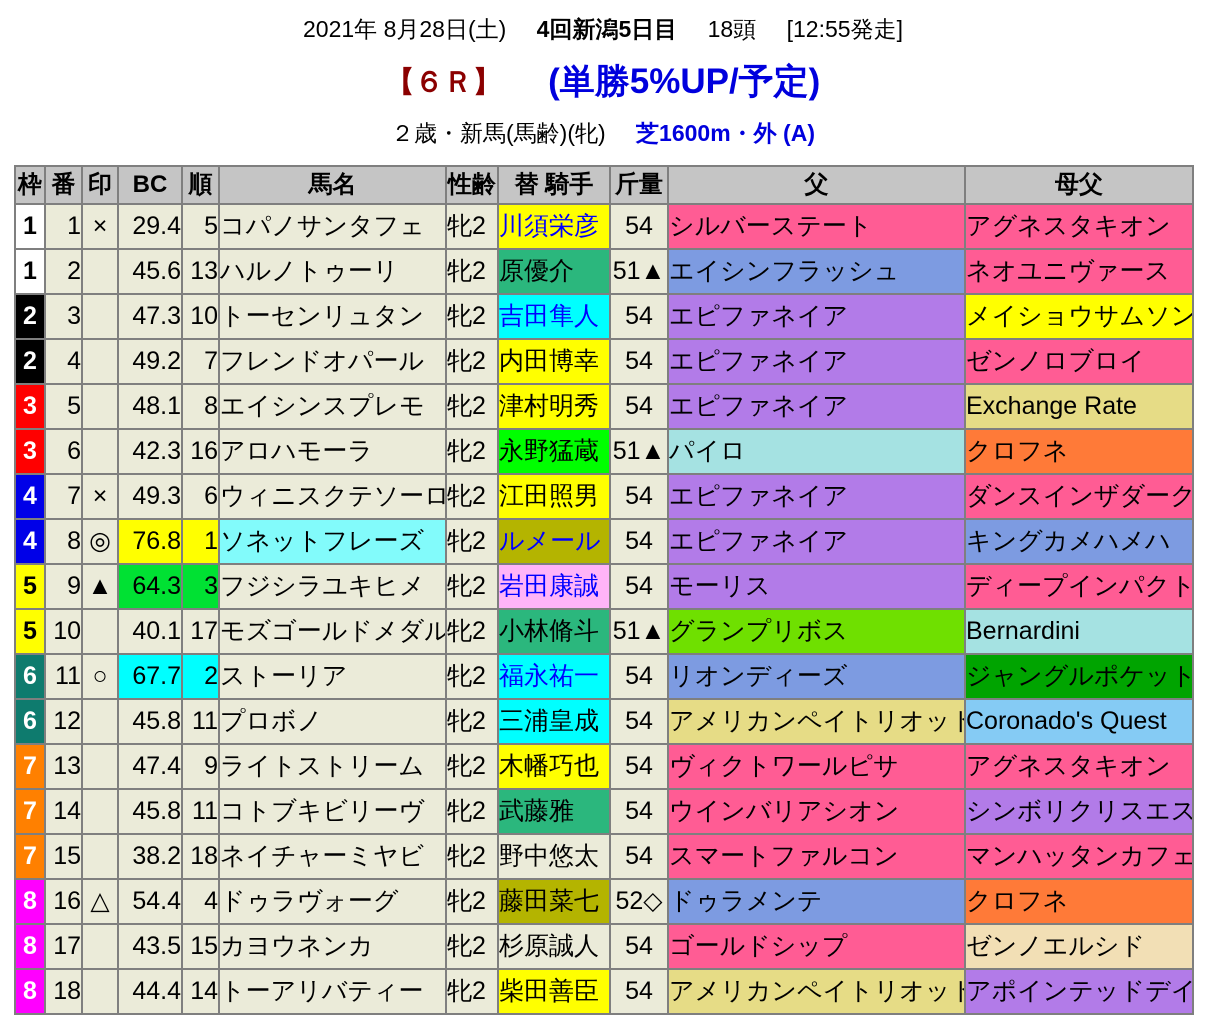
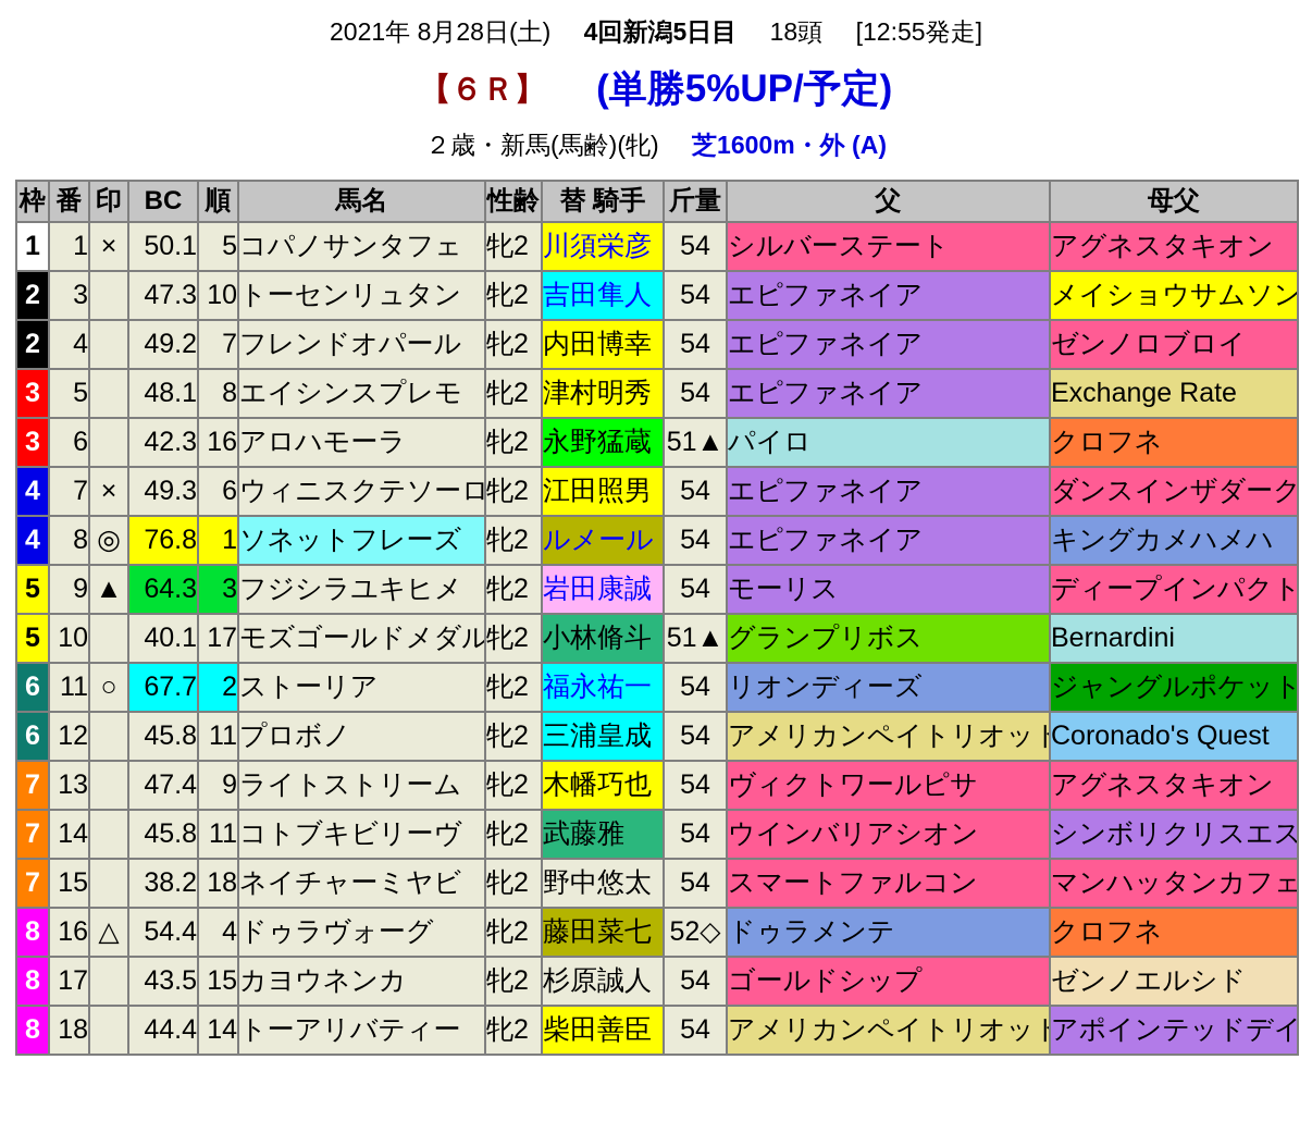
  2021年 8月28日(土) 4回新潟5日目 18頭 [12:55発走]
  【６Ｒ】 (単勝5%UP/予定)
  ２歳・新馬(馬齢)(牝) 芝1600m・外 (A)
  枠	番	印	BC	順	馬名	性齢	替 騎手	斤量	父	母父
- 1	1	×	29.4	5	コパノサンタフェ	牝2	川須栄彦	54	シルバーステート	アグネスタキオン
+ 1	1	×	50.1	5	コパノサンタフェ	牝2	川須栄彦	54	シルバーステート	アグネスタキオン
- 1	2		45.6	13	ハルノトゥーリ	牝2	原優介	51▲	エイシンフラッシュ	ネオユニヴァース
  2	3		47.3	10	トーセンリュタン	牝2	吉田隼人	54	エピファネイア	メイショウサムソン
  2	4		49.2	7	フレンドオパール	牝2	内田博幸	54	エピファネイア	ゼンノロブロイ
  3	5		48.1	8	エイシンスプレモ	牝2	津村明秀	54	エピファネイア	Exchange Rate
  3	6		42.3	16	アロハモーラ	牝2	永野猛蔵	51▲	パイロ	クロフネ
  4	7	×	49.3	6	ウィニスクテソーロ	牝2	江田照男	54	エピファネイア	ダンスインザダーク
  4	8	◎	76.8	1	ソネットフレーズ	牝2	ルメール	54	エピファネイア	キングカメハメハ
  5	9	▲	64.3	3	フジシラユキヒメ	牝2	岩田康誠	54	モーリス	ディープインパクト
  5	10		40.1	17	モズゴールドメダル	牝2	小林脩斗	51▲	グランプリボス	Bernardini
  6	11	○	67.7	2	ストーリア	牝2	福永祐一	54	リオンディーズ	ジャングルポケット
  6	12		45.8	11	プロボノ	牝2	三浦皇成	54	アメリカンペイトリオット	Coronado's Quest
  7	13		47.4	9	ライトストリーム	牝2	木幡巧也	54	ヴィクトワールピサ	アグネスタキオン
  7	14		45.8	11	コトブキビリーヴ	牝2	武藤雅	54	ウインバリアシオン	シンボリクリスエス
  7	15		38.2	18	ネイチャーミヤビ	牝2	野中悠太	54	スマートファルコン	マンハッタンカフェ
  8	16	△	54.4	4	ドゥラヴォーグ	牝2	藤田菜七	52◇	ドゥラメンテ	クロフネ
  8	17		43.5	15	カヨウネンカ	牝2	杉原誠人	54	ゴールドシップ	ゼンノエルシド
  8	18		44.4	14	トーアリバティー	牝2	柴田善臣	54	アメリカンペイトリオット	アポインテッドデイ
